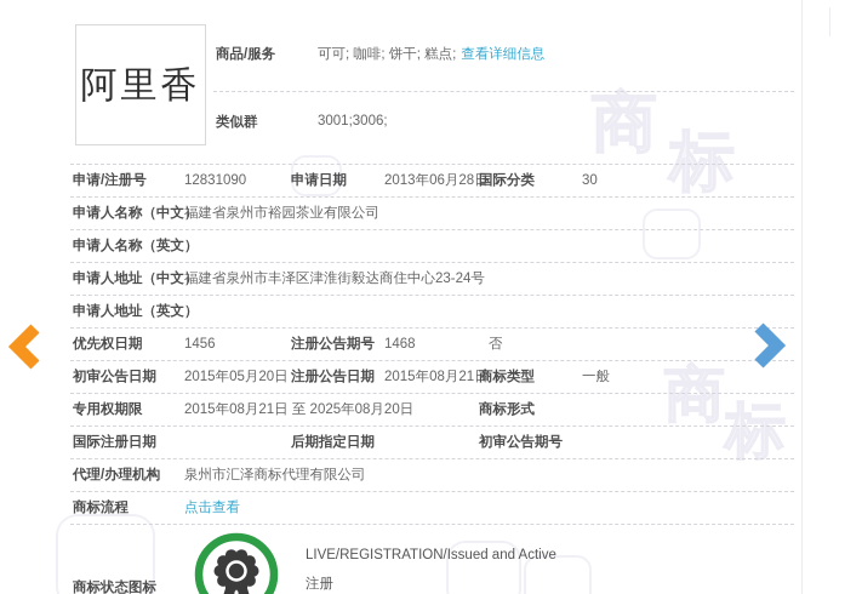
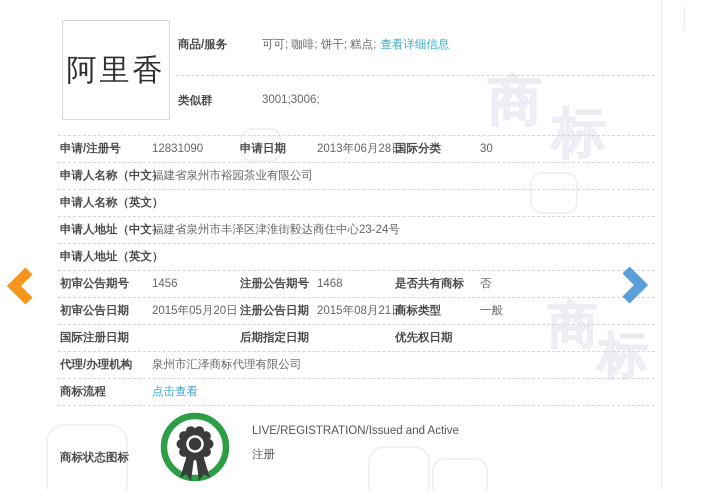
  商
  标
  商
  标
  阿里香
  商品/服务
  可可; 咖啡; 饼干; 糕点;
  查看详细信息
  类似群
  3001;3006;
  申请/注册号
  12831090
  申请日期
  2013年06月28
  国际分类
  30
  申请人名称（中文
  福建省泉州市裕园茶业有限公司
  申请人名称（英文
  申请人地址（中文
  福建省泉州市丰泽区津淮街毅达商住中心23-24号
  申请人地址（英文
- 优先权日期
+ 初审公告期号
  1456
  注册公告期号
  1468
+ 是否共有商标
  否
  初审公告日期
  2015年05月20日
  注册公告日期
  2015年08月21
  商标类型
  一般
- 专用权期限
- 2015年08月21日 至 2025年08月20日
- 商标形式
  国际注册日期
  后期指定日期
- 初审公告期号
+ 优先权日期
  代理/办理机构
  泉州市汇泽商标代理有限公司
  商标流程
  点击查看
  商标状态图标
  LIVE/REGISTRATION/Issued and Active
  注册
